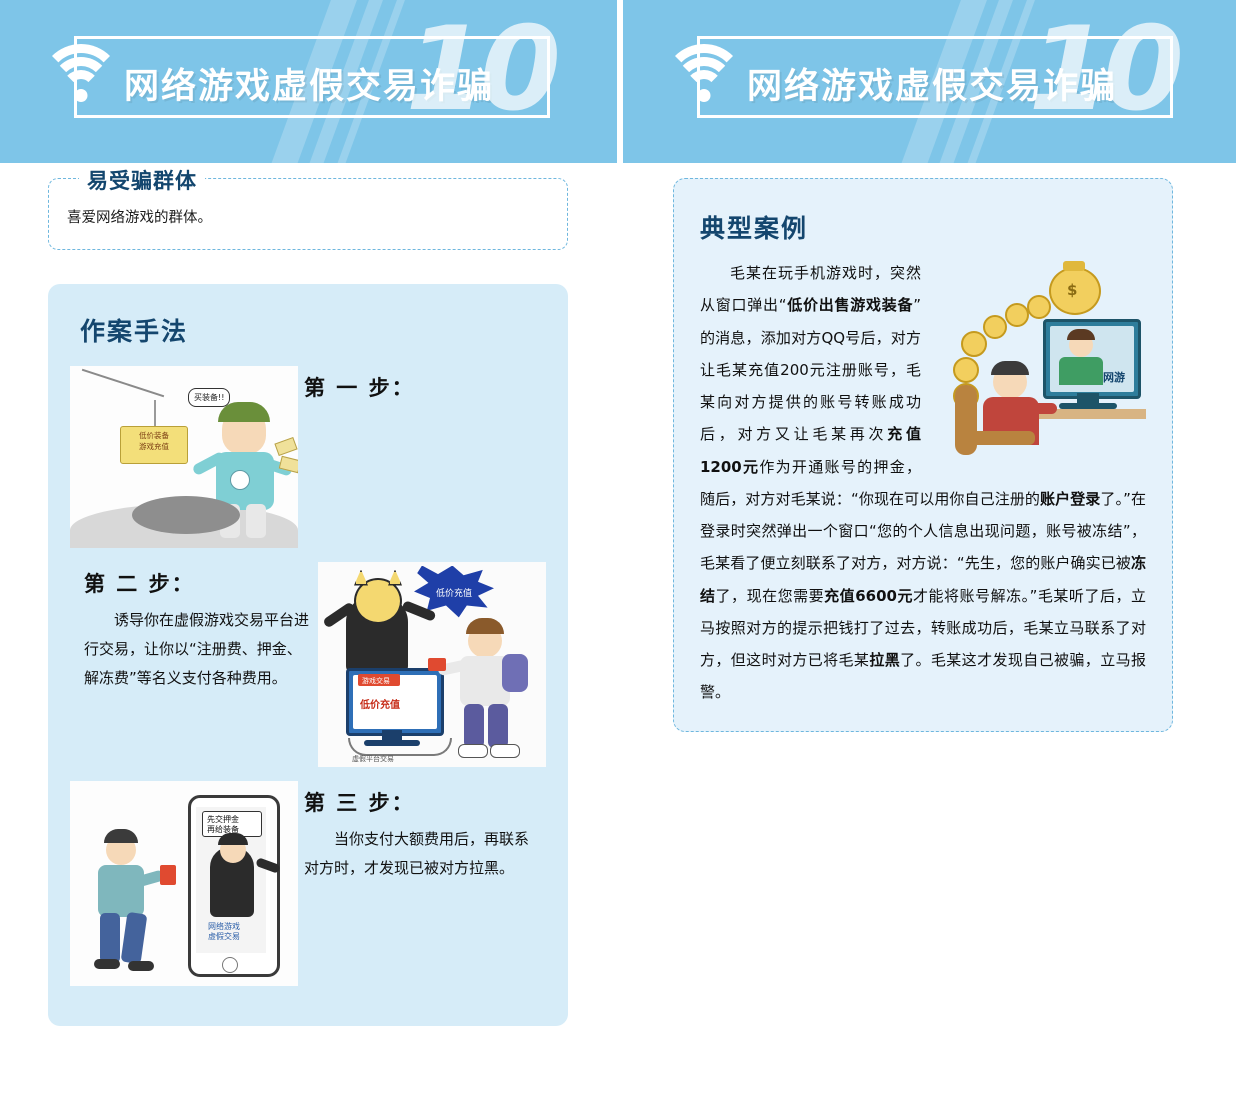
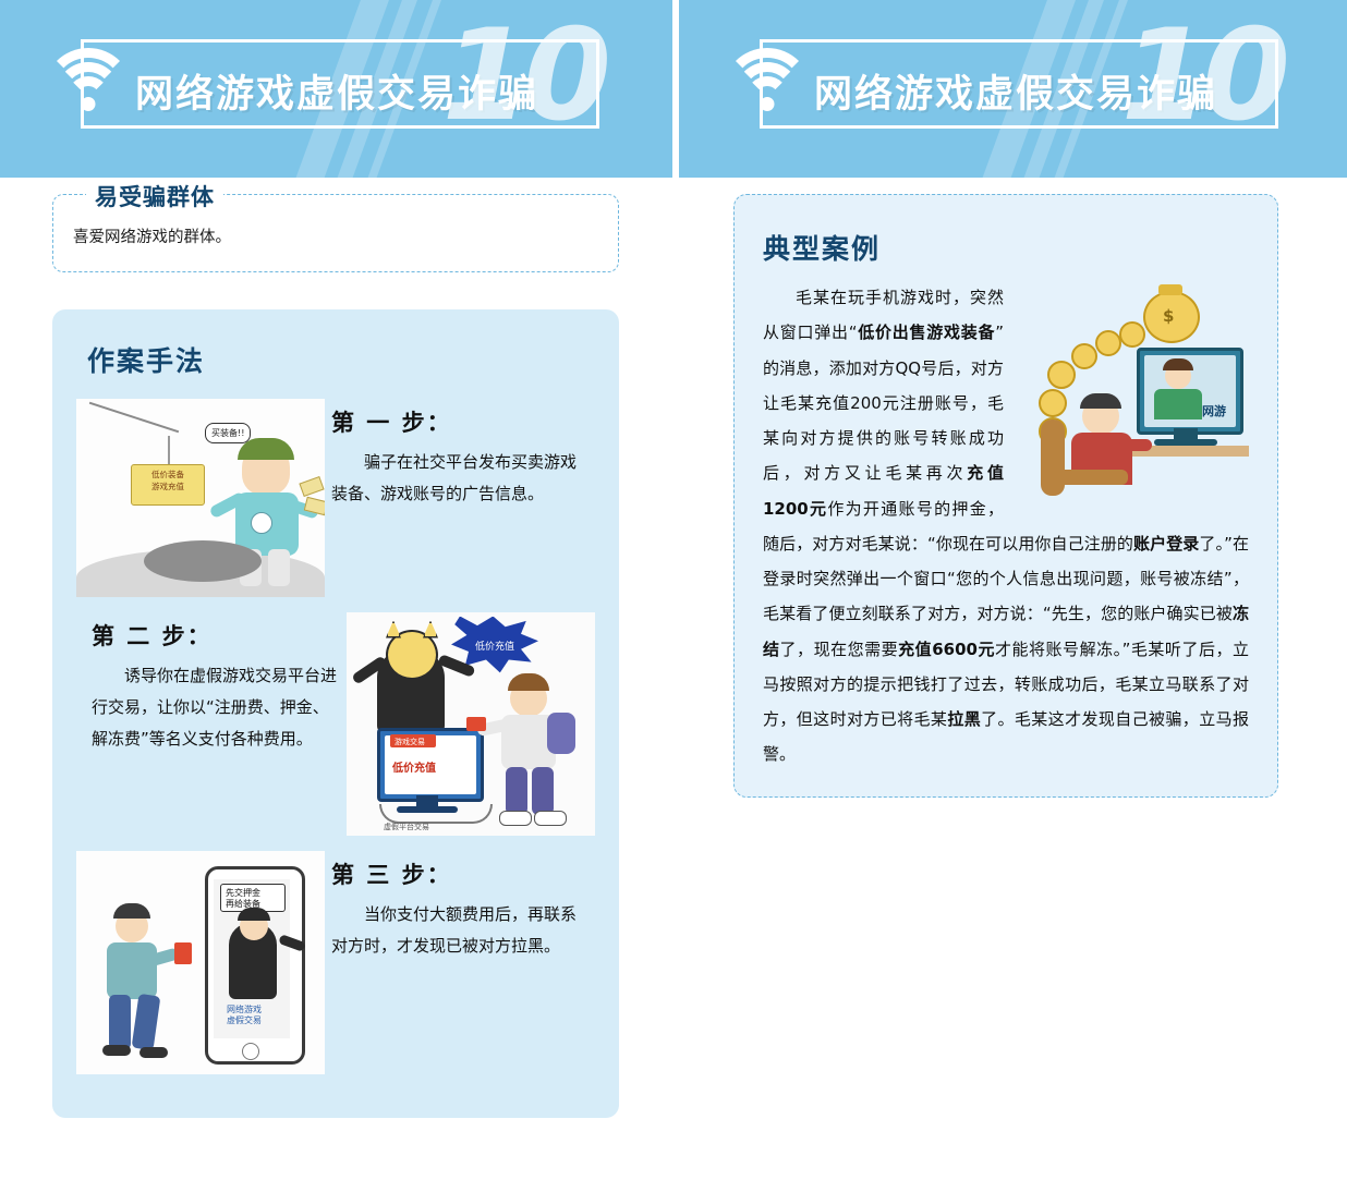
  网络游戏虚假交易诈骗
  10
  网络游戏虚假交易诈骗
  10
  易受骗群体
  喜爱网络游戏的群体。
  作案手法
  低价装备
  游戏充值
  买装备!!
  第 一 步：
+ 骗子在社交平台发布买卖游戏装备、游戏账号的广告信息。
  低价充值
  游戏交易
  低价充值
  虚假平台交易
  第 二 步：
  诱导你在虚假游戏交易平台进行交易，让你以“注册费、押金、解冻费”等名义支付各种费用。
  先交押金
  再给装备
  网络游戏
  虚假交易
  第 三 步：
  当你支付大额费用后，再联系对方时，才发现已被对方拉黑。
  典型案例
  $
  网游
  毛某在玩手机游戏时，突然从窗口弹出“低价出售游戏装备”的消息，添加对方QQ号后，对方让毛某充值200元注册账号，毛某向对方提供的账号转账成功后，对方又让毛某再次充值1200元作为开通账号的押金，随后，对方对毛某说：“你现在可以用你自己注册的账户登录了。”在登录时突然弹出一个窗口“您的个人信息出现问题，账号被冻结”，毛某看了便立刻联系了对方，对方说：“先生，您的账户确实已被冻结了，现在您需要充值6600元才能将账号解冻。”毛某听了后，立马按照对方的提示把钱打了过去，转账成功后，毛某立马联系了对方，但这时对方已将毛某拉黑了。毛某这才发现自己被骗，立马报警。
